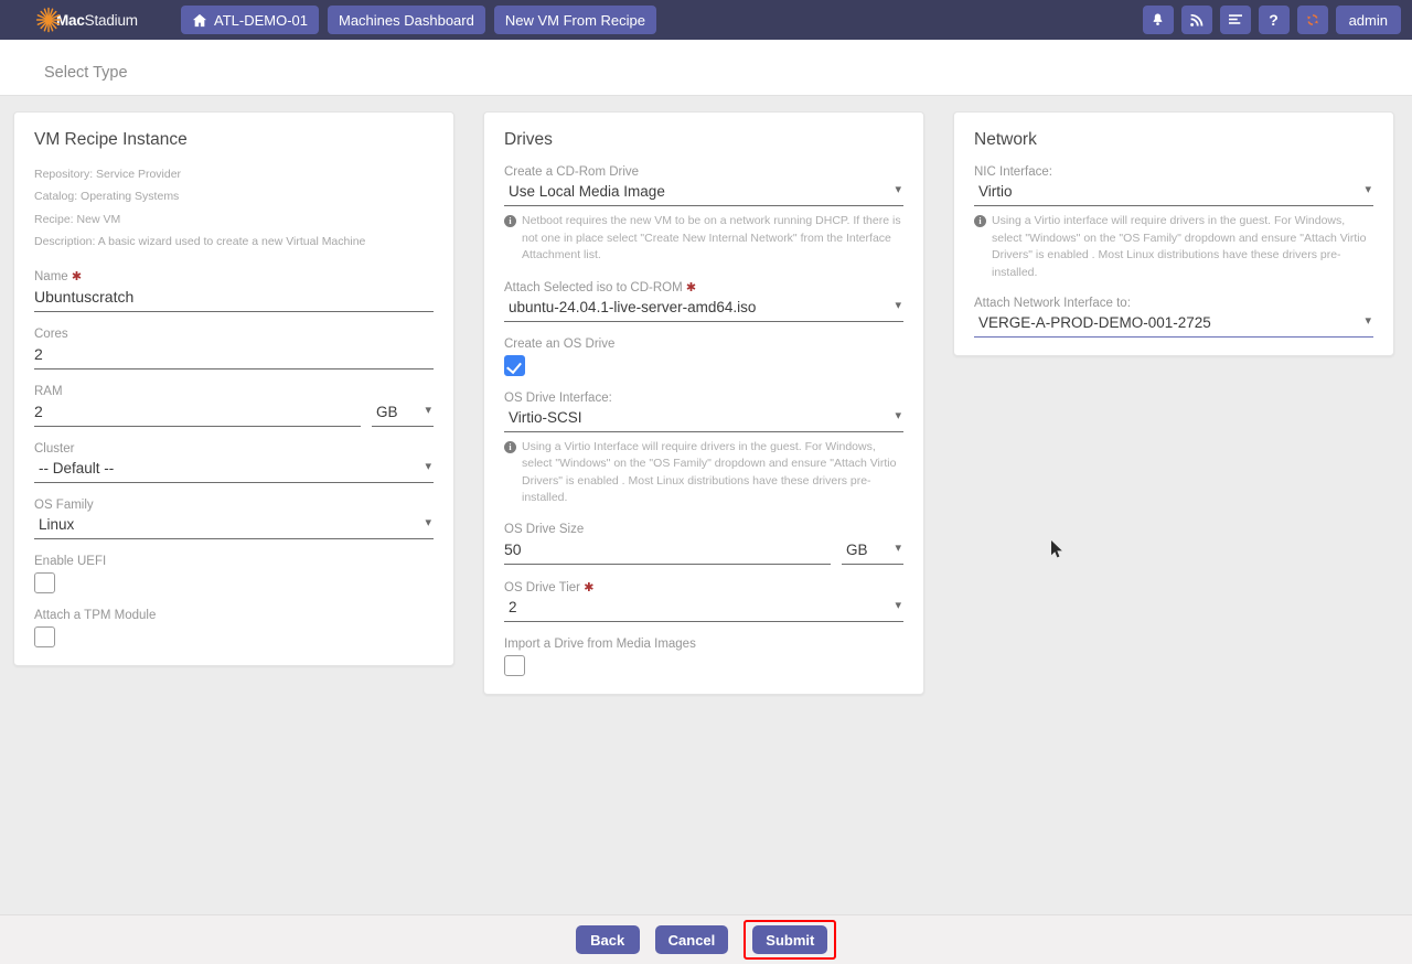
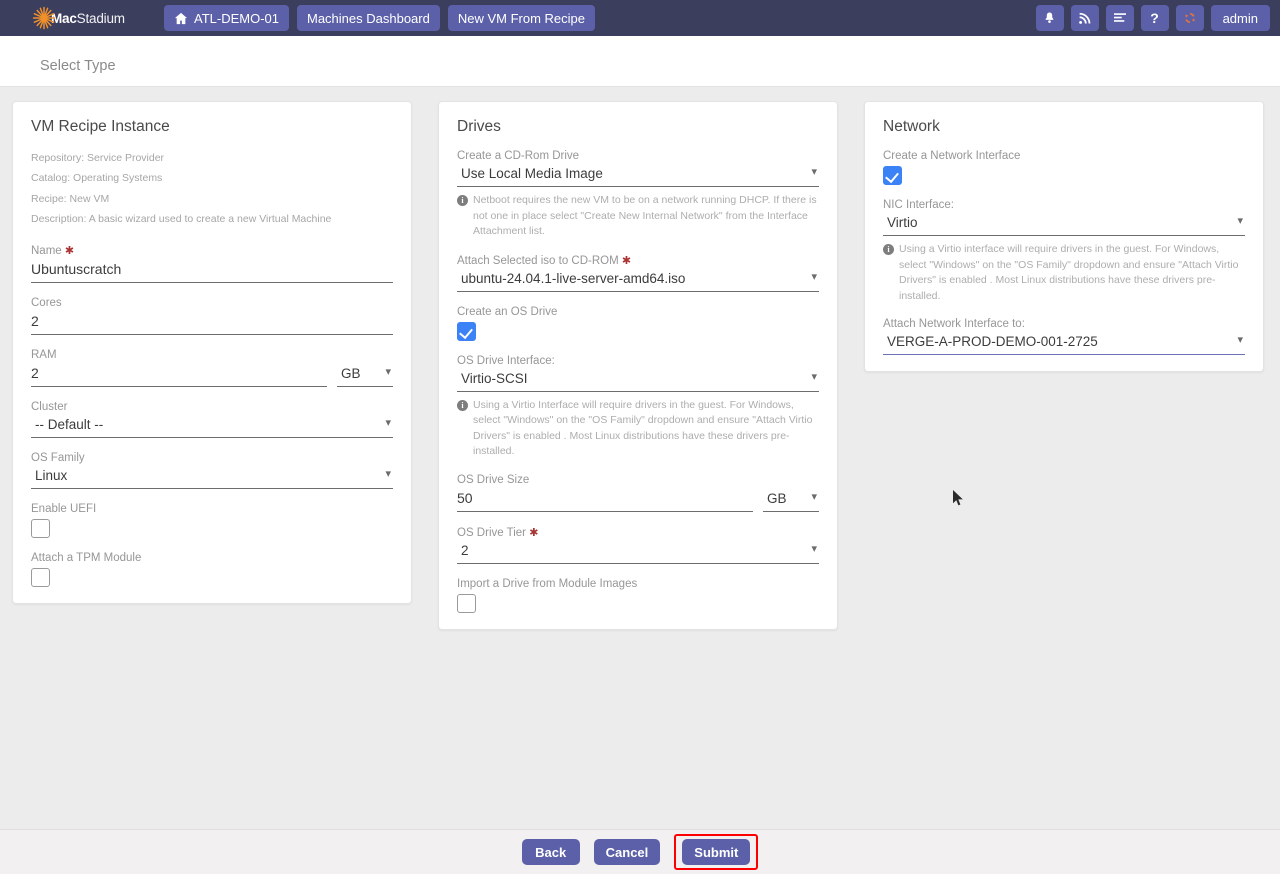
  MacStadium
  ATL-DEMO-01
  Machines Dashboard
  New VM From Recipe
  ?
  admin
  Select Type
  VM Recipe Instance
  Repository: Service Provider
  Catalog: Operating Systems
  Recipe: New VM
  Description: A basic wizard used to create a new Virtual Machine
  Name ✱
  Ubuntuscratch
  Cores
  2
  RAM
  2
  GB
  ▾
  Cluster
  -- Default --
  ▾
  OS Family
  Linux
  ▾
  Enable UEFI
  Attach a TPM Module
  Drives
  Create a CD-Rom Drive
  Use Local Media Image
  ▾
  i
  Netboot requires the new VM to be on a network running DHCP. If there is not one in place select "Create New Internal Network" from the Interface Attachment list.
  Attach Selected iso to CD-ROM ✱
  ubuntu-24.04.1-live-server-amd64.iso
  ▾
  Create an OS Drive
  OS Drive Interface:
  Virtio-SCSI
  ▾
  i
  Using a Virtio Interface will require drivers in the guest. For Windows, select "Windows" on the "OS Family" dropdown and ensure "Attach Virtio Drivers" is enabled . Most Linux distributions have these drivers pre-installed.
  OS Drive Size
  50
  GB
  ▾
  OS Drive Tier ✱
  2
  ▾
- Import a Drive from Media Images
+ Import a Drive from Module Images
  Network
+ Create a Network Interface
  NIC Interface:
  Virtio
  ▾
  i
  Using a Virtio interface will require drivers in the guest. For Windows, select "Windows" on the "OS Family" dropdown and ensure "Attach Virtio Drivers" is enabled . Most Linux distributions have these drivers pre-installed.
  Attach Network Interface to:
  VERGE-A-PROD-DEMO-001-2725
  ▾
  Back
  Cancel
  Submit
